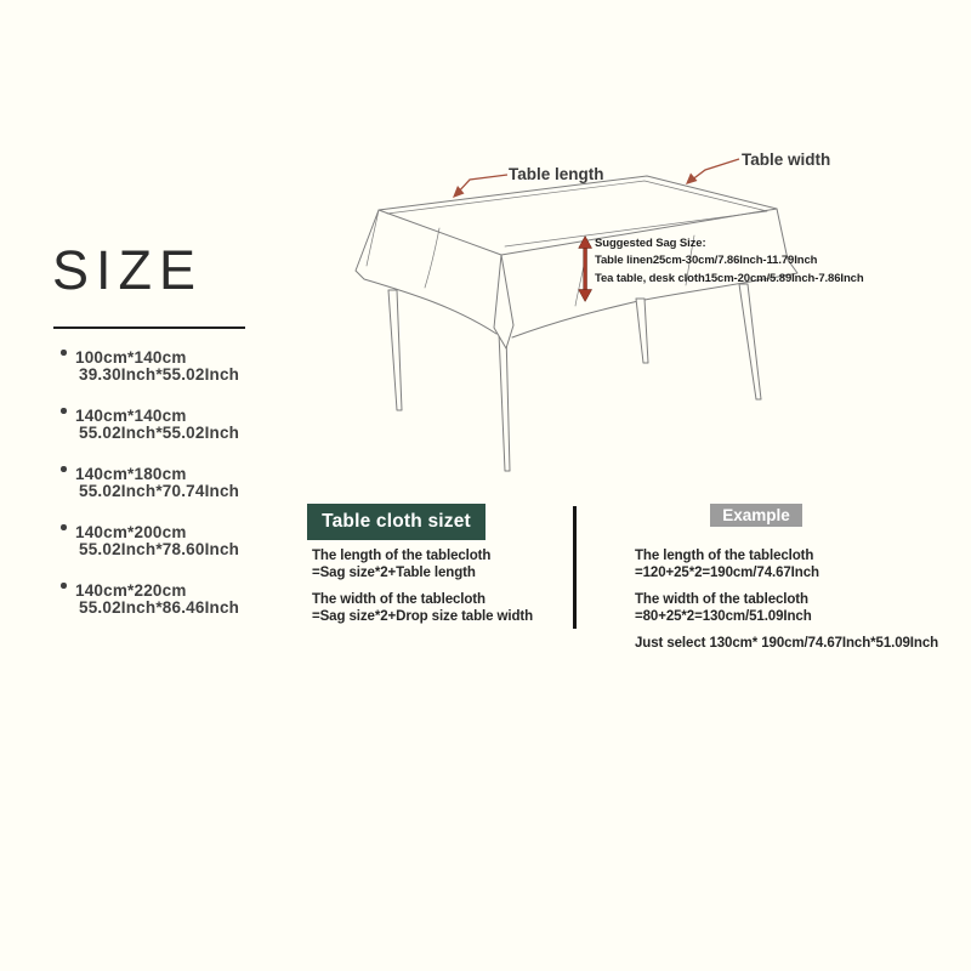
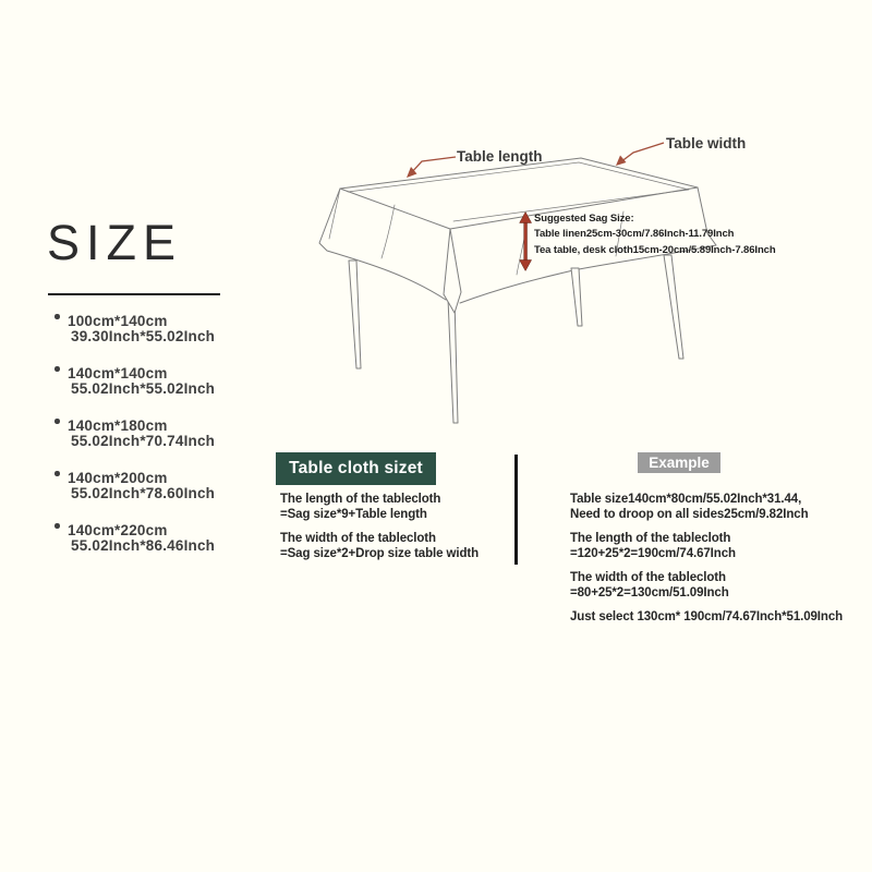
  SIZE
  100cm*140cm
  39.30Inch*55.02Inch
  140cm*140cm
  55.02Inch*55.02Inch
  140cm*180cm
  55.02Inch*70.74Inch
  140cm*200cm
  55.02Inch*78.60Inch
  140cm*220cm
  55.02Inch*86.46Inch
  Table length
  Table width
  Suggested Sag Size:
  Table linen25cm-30cm/7.86Inch-11.79Inch
  Tea table, desk cloth15cm-20cm/5.89Inch-7.86Inch
  Table cloth sizet
  The length of the tablecloth
- =Sag size*2+Table length
+ =Sag size*9+Table length
  The width of the tablecloth
  =Sag size*2+Drop size table width
  Example
+ Table size140cm*80cm/55.02Inch*31.44,
+ Need to droop on all sides25cm/9.82Inch
  The length of the tablecloth
  =120+25*2=190cm/74.67Inch
  The width of the tablecloth
  =80+25*2=130cm/51.09Inch
  Just select 130cm* 190cm/74.67Inch*51.09Inch
